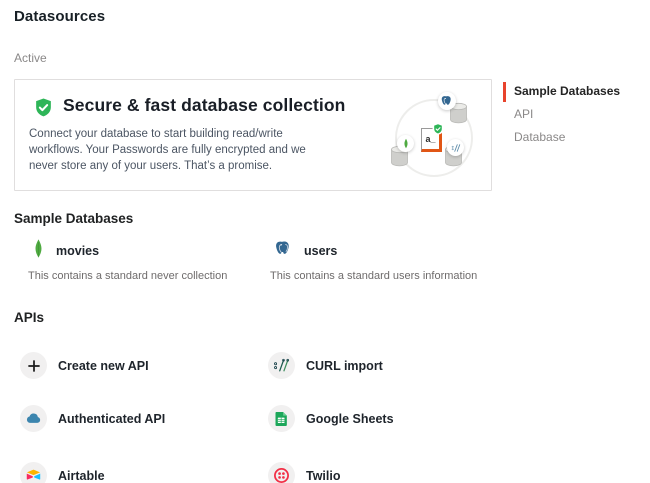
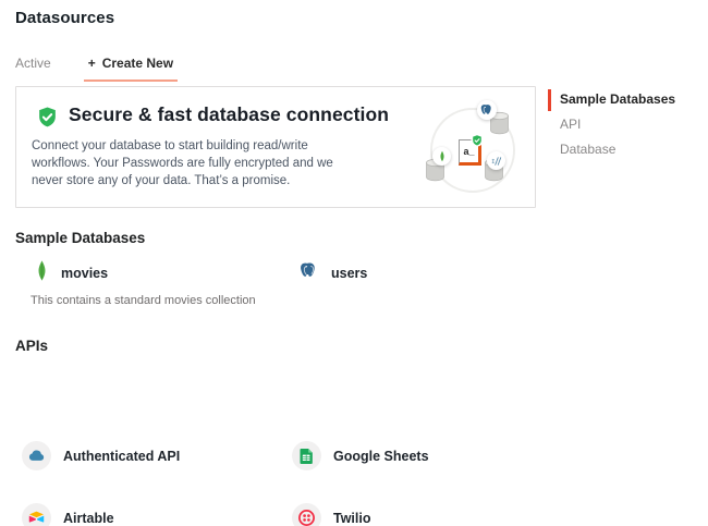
  Datasources
  Active
+ + Create New
- Secure & fast database collection
+ Secure & fast database connection
- Connect your database to start building read/write workflows. Your Passwords are fully encrypted and we never store any of your users. That’s a promise.
+ Connect your database to start building read/write workflows. Your Passwords are fully encrypted and we never store any of your data. That’s a promise.
  a_
  Sample Databases
  API
  Database
  Sample Databases
  movies
- This contains a standard never collection
+ This contains a standard movies collection
  users
- This contains a standard users information
  APIs
- Create new API
- CURL import
  Authenticated API
  Google Sheets
  Airtable
  Twilio
